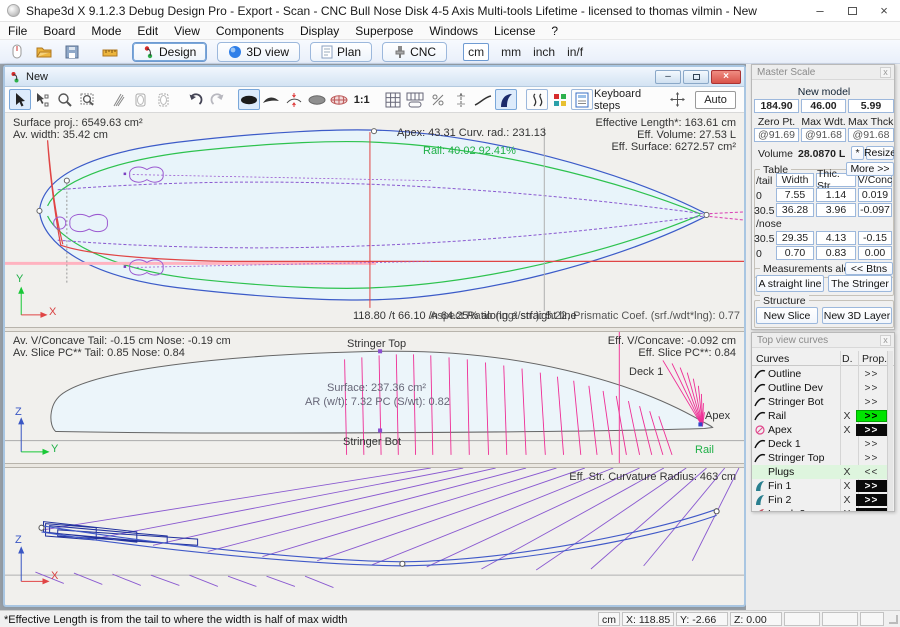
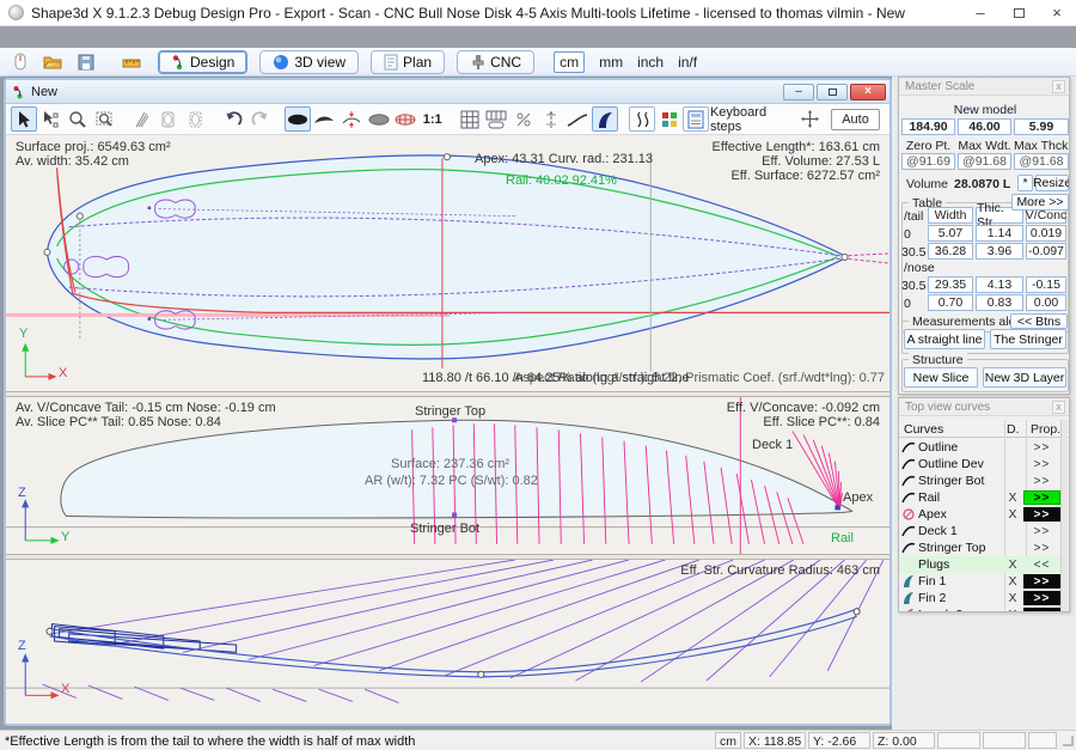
  Shape3d X 9.1.2.3 Debug Design Pro - Export - Scan - CNC Bull Nose Disk 4-5 Axis Multi-tools Lifetime - licensed to thomas vilmin - New
  –
  ×
- File
- Board
- Mode
- Edit
- View
- Components
- Display
- Superpose
- Windows
- License
- ?
  Design
  3D view
  Plan
  CNC
  cm
  mm
  inch
  in/f
  New
  –
  ×
  1:1
  Keyboard steps
  Auto
  Surface proj.: 6549.63 cm²
  Av. width: 35.42 cm
  Apex: 43.31 Curv. rad.: 231.13
  Rail: 40.02 92.41%
  Effective Length*: 163.61 cm
  Eff. Volume: 27.53 L
  Eff. Surface: 6272.57 cm²
  118.80 /t 66.10 /n 64.25% along a straight line
  Aspect Ratio (lng²/srf.): 5.22, Prismatic Coef. (srf./wdt*lng): 0.77
  Y
  X
  Av. V/Concave Tail: -0.15 cm Nose: -0.19 cm
  Av. Slice PC** Tail: 0.85 Nose: 0.84
  Eff. V/Concave: -0.092 cm
  Eff. Slice PC**: 0.84
  Stringer Top
  Deck 1
  Surface: 237.36 cm²
  AR (w/t): 7.32 PC (S/wt): 0.82
  Stringer Bot
  Apex
  Rail
  Z
  Y
  Eff. Str. Curvature Radius: 463 cm
  Z
  X
  Master Scale
  x
  New model
  184.90
  46.00
  5.99
  Zero Pt.
  Max Wdt.
  Max Thck
  @91.69
  @91.68
  @91.68
  Volume
  28.0870 L
  *
  Resize
  More >>
  Table
  /tail
  Width
  Thic. Str
  V/Conc
  0
- 7.55
+ 5.07
  1.14
  0.019
  30.5
  36.28
  3.96
  -0.097
  /nose
  30.5
  29.35
  4.13
  -0.15
  0
  0.70
  0.83
  0.00
  << Btns
  Measurements al
  A straight line
  The Stringer
  Structure
  New Slice
  New 3D Layer
  Top view curves
  x
  Curves
  D.
  Prop.
  Outline
  >>
  Outline Dev
  >>
  Stringer Bot
  >>
  Rail
  X
  >>
  Apex
  X
  >>
  Deck 1
  >>
  Stringer Top
  >>
  Plugs
  X
  <<
  Fin 1
  X
  >>
  Fin 2
  X
  >>
  *Effective Length is from the tail to where the width is half of max width
  cm
  X: 118.85
  Y: -2.66
  Z: 0.00
